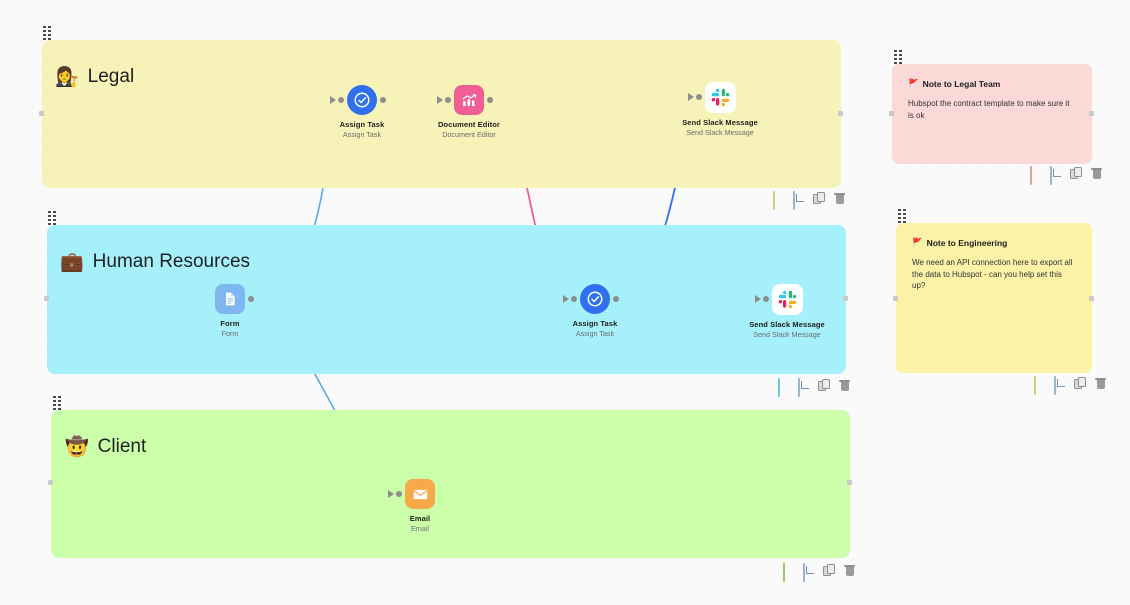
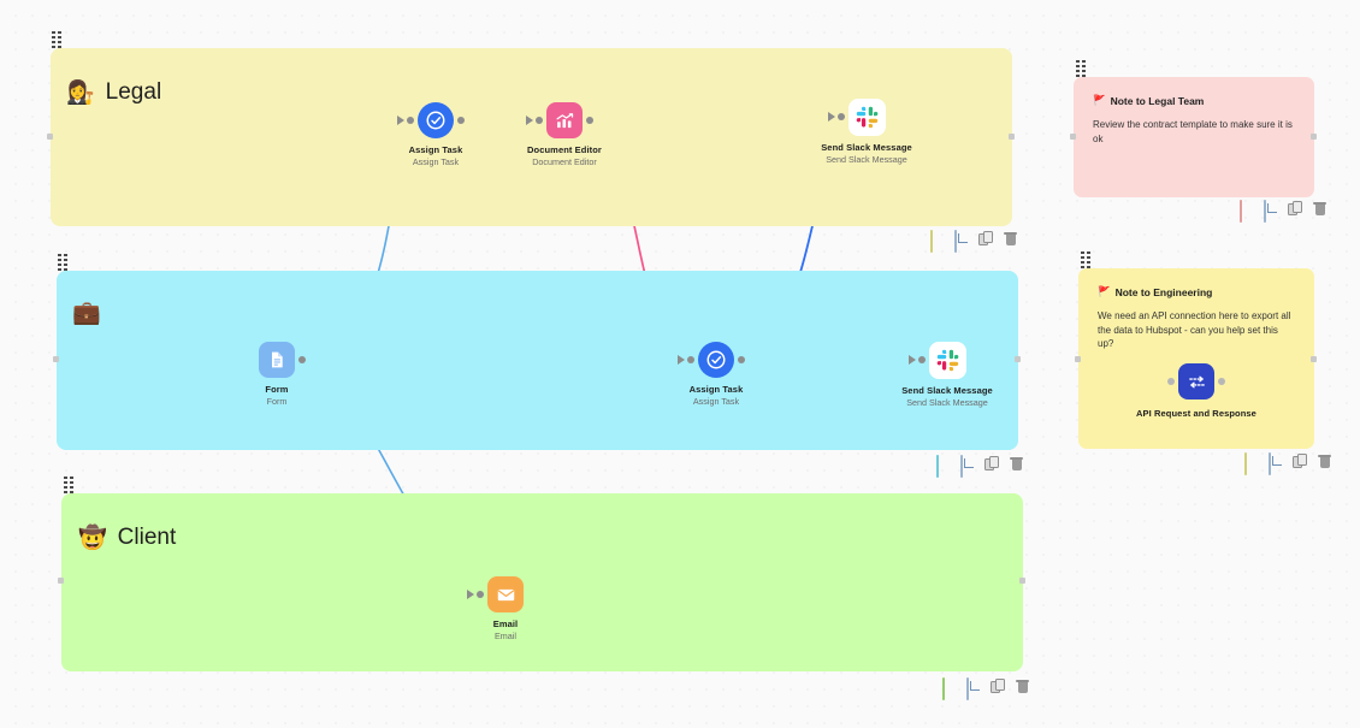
  👩‍⚖️
  Legal
  💼
- Human Resources
  🤠
  Client
  Assign Task
  Assign Task
  Document Editor
  Document Editor
  Send Slack Message
  Send Slack Message
  Form
  Form
  Assign Task
  Assign Task
  Send Slack Message
  Send Slack Message
  Email
  Email
  🚩
  Note to Legal Team
- Hubspot the contract template to make sure it is ok
+ Review the contract template to make sure it is ok
  🚩
  Note to Engineering
  We need an API connection here to export all the data to Hubspot - can you help set this up?
+ API Request and Response
